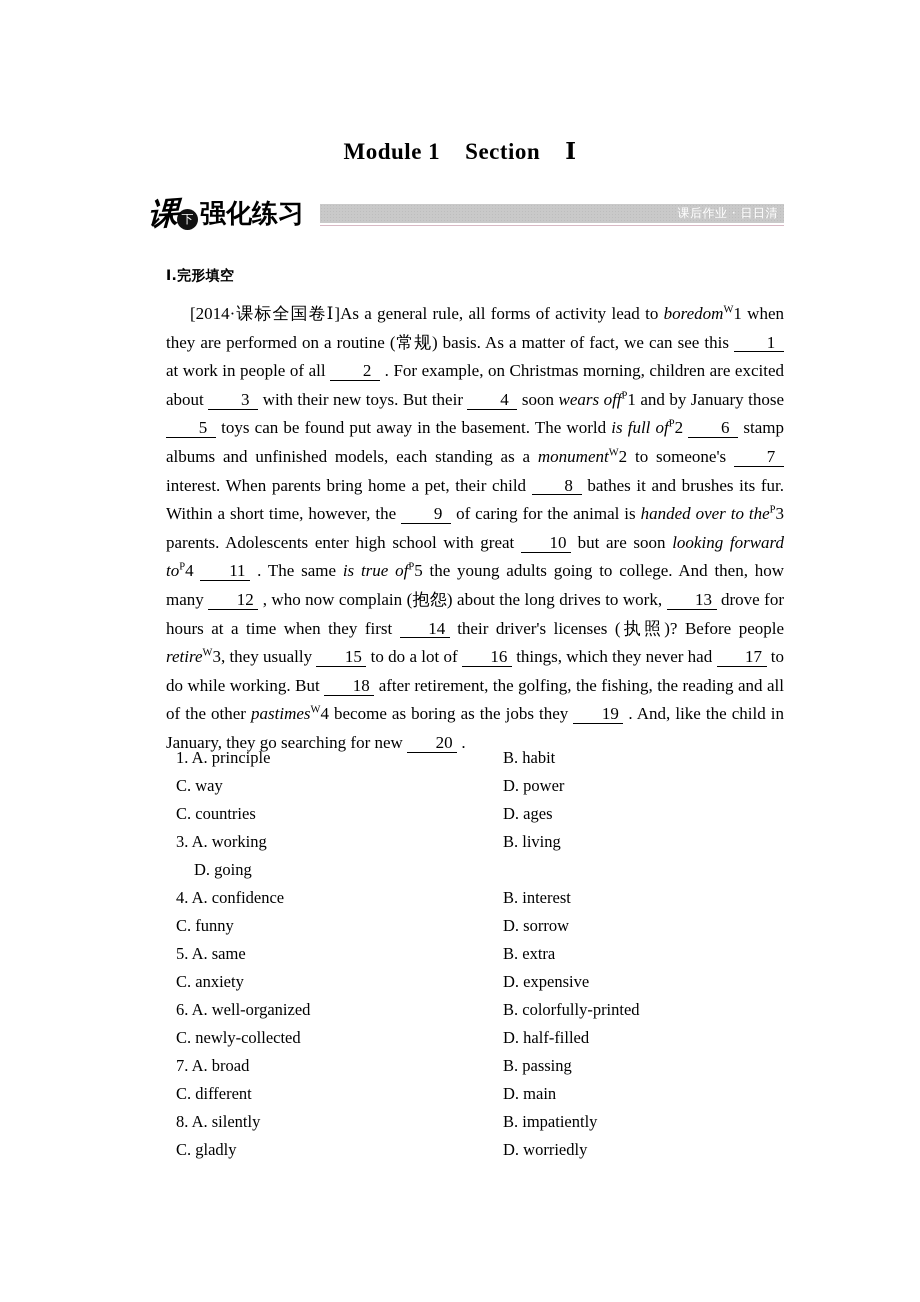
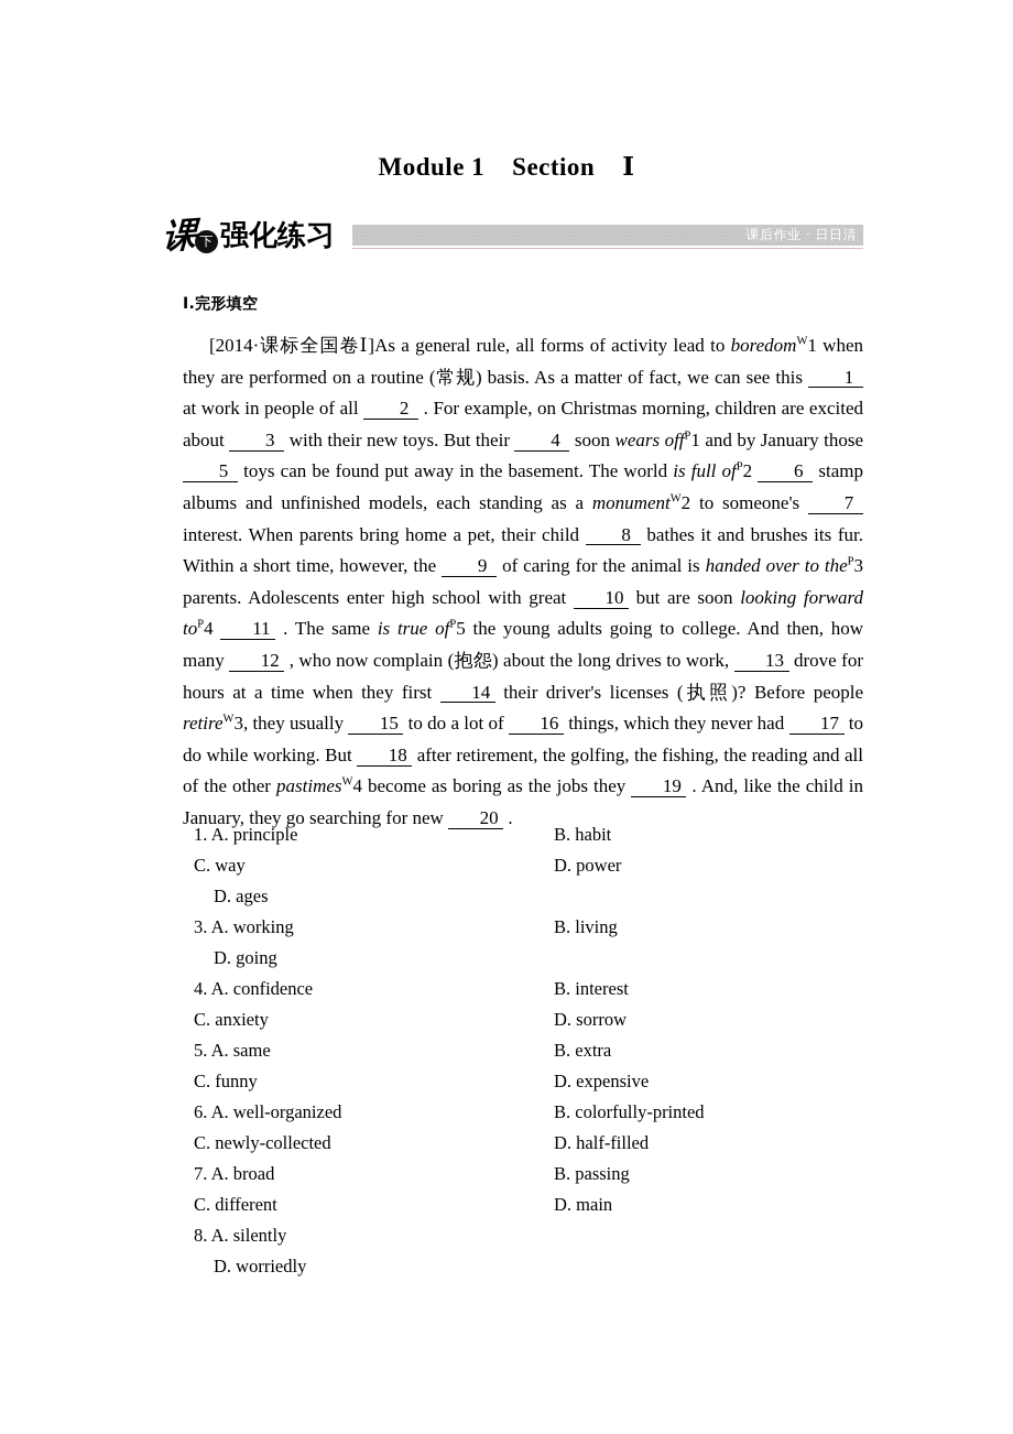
  Module 1 Section Ⅰ
  下
  强化练习
  课后作业 · 日日清
  Ⅰ.完形填空
  [2014·课标全国卷Ⅰ]As a general rule, all forms of activity lead to boredomW1 when they are performed on a routine (常规) basis. As a matter of fact, we can see this 1 at work in people of all 2 . For example, on Christmas morning, children are excited about 3 with their new toys. But their 4 soon wears offP1 and by January those 5 toys can be found put away in the basement. The world is full ofP2 6 stamp albums and unfinished models, each standing as a monumentW2 to someone's 7 interest. When parents bring home a pet, their child 8 bathes it and brushes its fur. Within a short time, however, the 9 of caring for the animal is handed over to theP3 parents. Adolescents enter high school with great 10 but are soon looking forward toP4 11 . The same is true ofP5 the young adults going to college. And then, how many 12 , who now complain (抱怨) about the long drives to work, 13 drove for hours at a time when they first 14 their driver's licenses (执照)? Before people retireW3, they usually 15 to do a lot of 16 things, which they never had 17 to do while working. But 18 after retirement, the golfing, the fishing, the reading and all of the other pastimesW4 become as boring as the jobs they 19 . And, like the child in January, they go searching for new 20 .
  1. A. principle
  B. habit
  C. way
  D. power
- C. countries
  D. ages
  3. A. working
  B. living
  D. going
  4. A. confidence
  B. interest
- C. funny
+ C. anxiety
  D. sorrow
  5. A. same
  B. extra
- C. anxiety
+ C. funny
  D. expensive
  6. A. well-organized
  B. colorfully-printed
  C. newly-collected
  D. half-filled
  7. A. broad
  B. passing
  C. different
  D. main
  8. A. silently
- B. impatiently
- C. gladly
  D. worriedly
